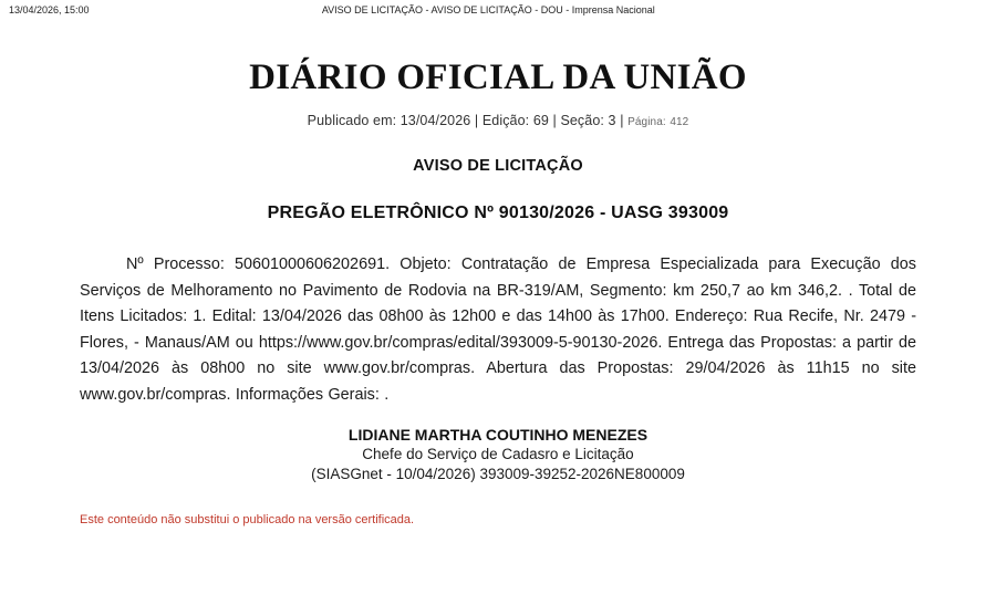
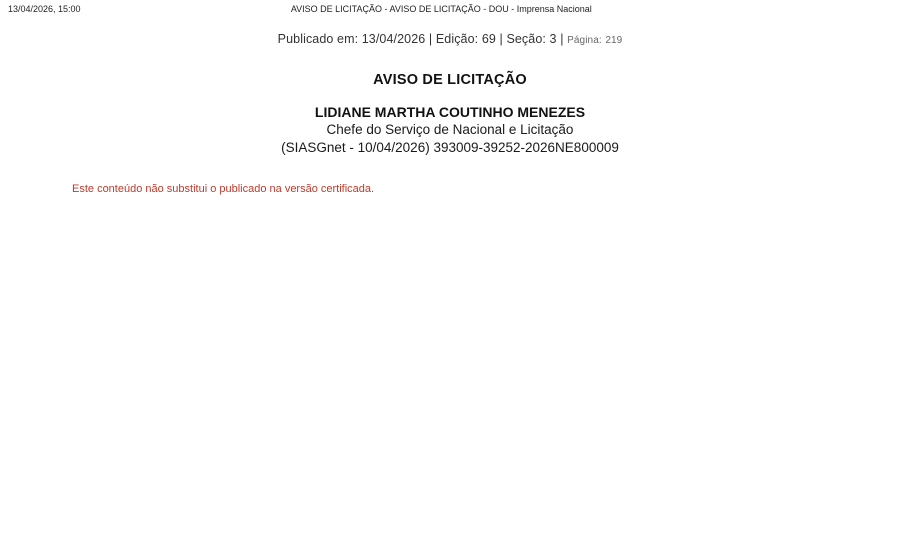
  13/04/2026, 15:00
  AVISO DE LICITAÇÃO - AVISO DE LICITAÇÃO - DOU - Imprensa Nacional
- DIÁRIO OFICIAL DA UNIÃO
- Publicado em: 13/04/2026 | Edição: 69 | Seção: 3 | Página: 412
+ Publicado em: 13/04/2026 | Edição: 69 | Seção: 3 | Página: 219
  AVISO DE LICITAÇÃO
- PREGÃO ELETRÔNICO Nº 90130/2026 - UASG 393009
- Nº Processo: 50601000606202691. Objeto: Contratação de Empresa Especializada para Execução dos Serviços de Melhoramento no Pavimento de Rodovia na BR-319/AM, Segmento: km 250,7 ao km 346,2. . Total de Itens Licitados: 1. Edital: 13/04/2026 das 08h00 às 12h00 e das 14h00 às 17h00. Endereço: Rua Recife, Nr. 2479 - Flores, - Manaus/AM ou https://www.gov.br/compras/edital/393009-5-90130-2026. Entrega das Propostas: a partir de 13/04/2026 às 08h00 no site www.gov.br/compras. Abertura das Propostas: 29/04/2026 às 11h15 no site www.gov.br/compras. Informações Gerais: .
  LIDIANE MARTHA COUTINHO MENEZES
- Chefe do Serviço de Cadasro e Licitação
+ Chefe do Serviço de Nacional e Licitação
  (SIASGnet - 10/04/2026) 393009-39252-2026NE800009
  Este conteúdo não substitui o publicado na versão certificada.
